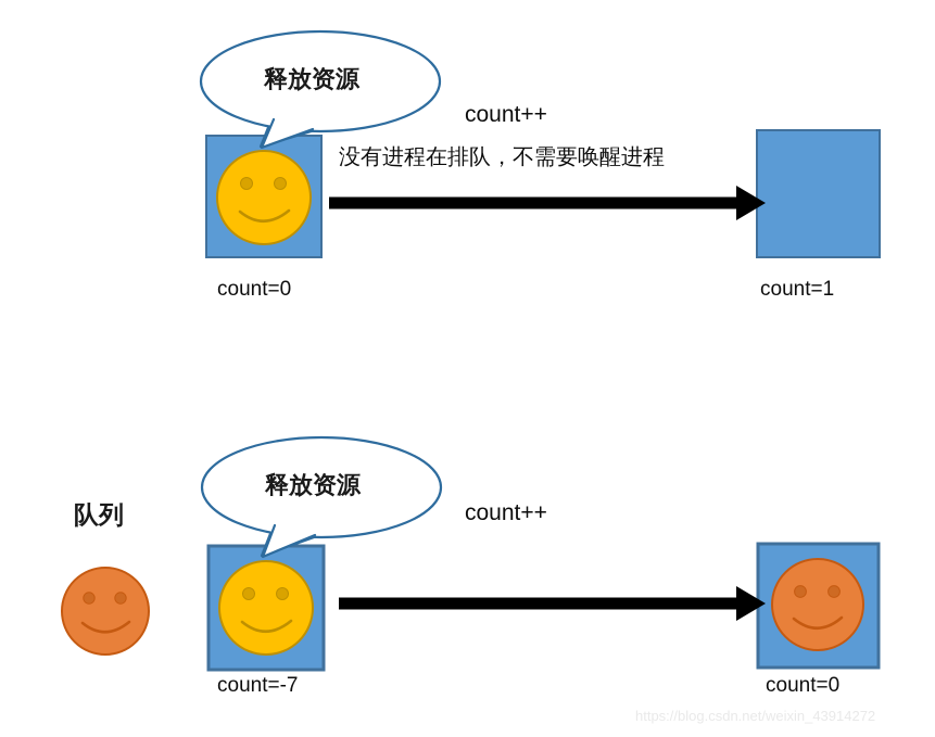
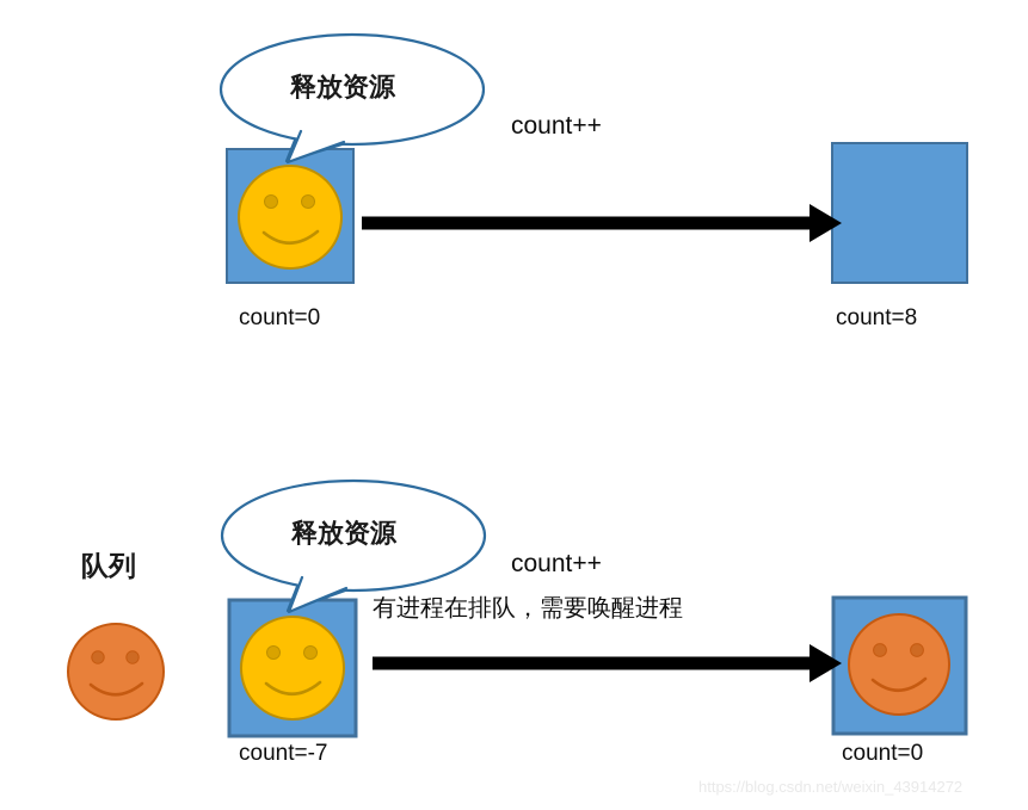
  释放资源
  count++
- 没有进程在排队，不需要唤醒进程
  count=0
- count=1
+ count=8
  队列
  释放资源
  count++
+ 有进程在排队，需要唤醒进程
  count=-7
  count=0
